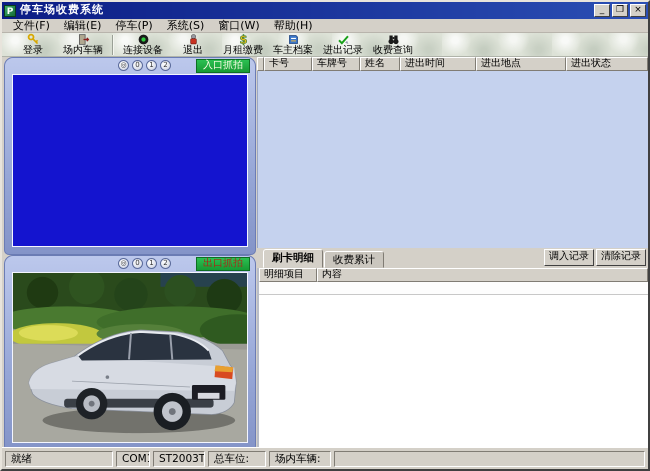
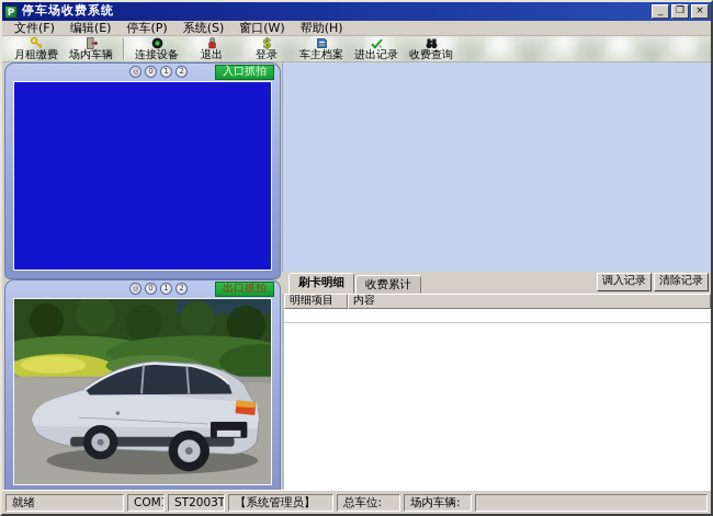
  P
  停车场收费系统
  _
  ❐
  ×
  文件(F)
  编辑(E)
  停车(P)
  系统(S)
  窗口(W)
  帮助(H)
- 登录
+ 月租缴费
  场内车辆
  连接设备
  退出
  $
- 月租缴费
+ 登录
  车主档案
  进出记录
  收费查询
  ◎
  0
  1
  2
  入口抓拍
  ◎
  0
  1
  2
  出口抓拍
- 卡号
- 车牌号
- 姓名
- 进出时间
- 进出地点
- 进出状态
  刷卡明细
  收费累计
  调入记录
  清除记录
  明细项目
  内容
  就绪
  COM1
  ST2003T
+ 【系统管理员】
  总车位:
  场内车辆:
